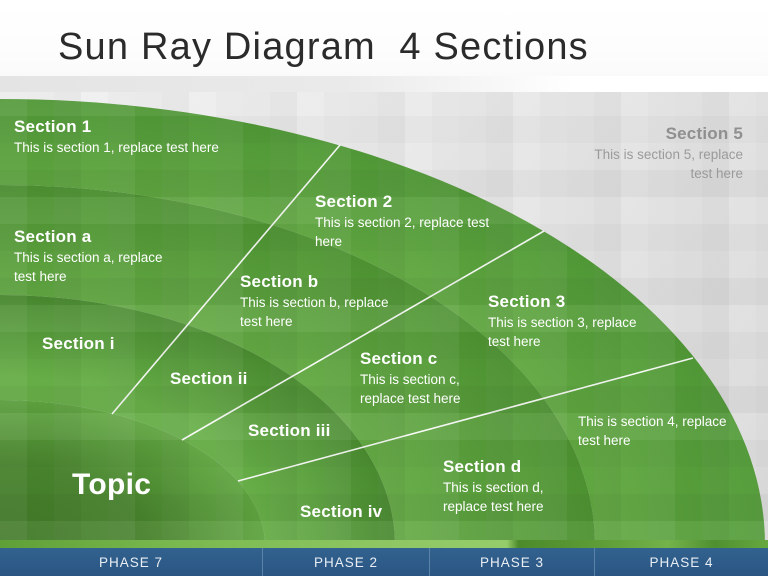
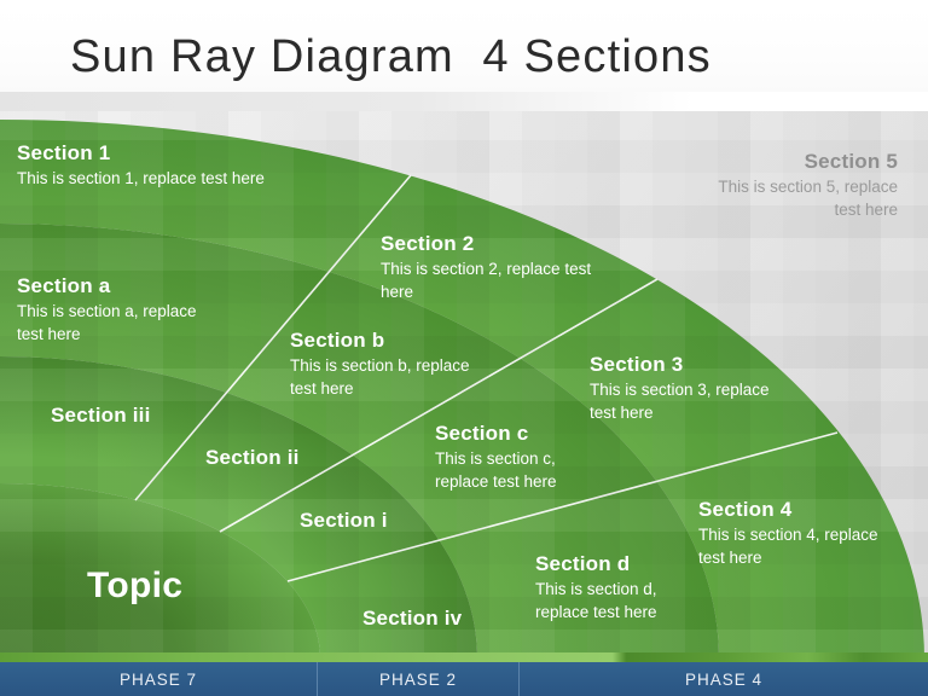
  Sun Ray Diagram 4 Sections
  Section 1
  This is section 1, replace test here
  Section 2
  This is section 2, replace test
  here
  Section 3
  This is section 3, replace
  test here
+ Section 4
  This is section 4, replace
  test here
  Section 5
  This is section 5, replace
  test here
  Section a
  This is section a, replace
  test here
  Section b
  This is section b, replace
  test here
  Section c
  This is section c,
  replace test here
  Section d
  This is section d,
  replace test here
- Section i
+ Section iii
  Section ii
- Section iii
+ Section i
  Section iv
  Topic
  PHASE 7
  PHASE 2
- PHASE 3
  PHASE 4
